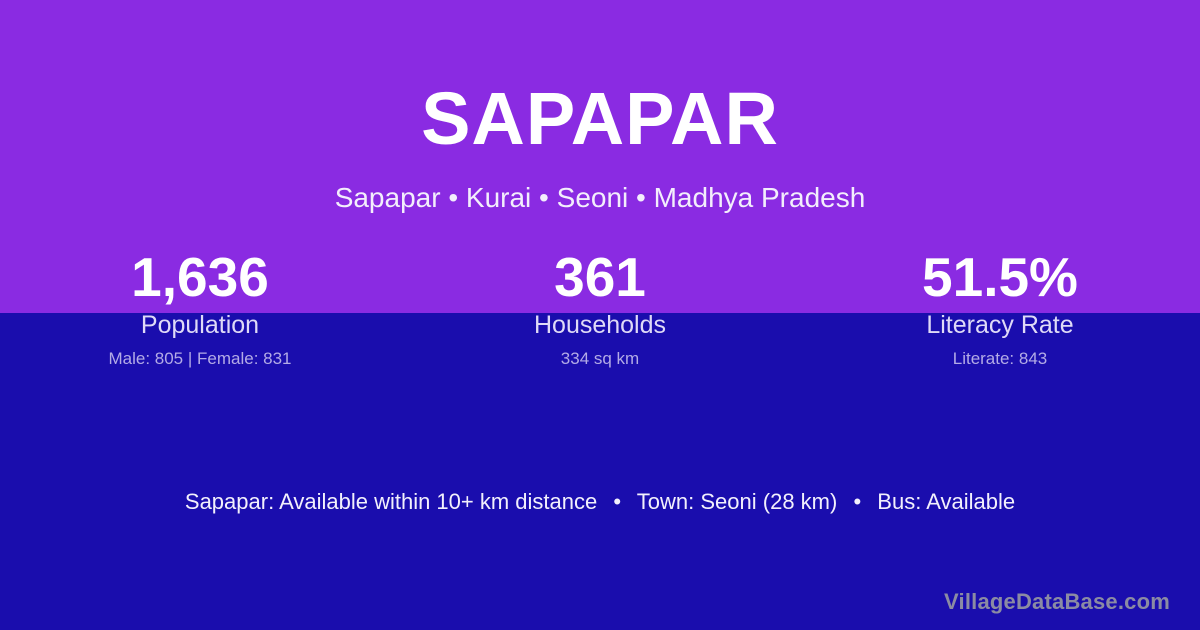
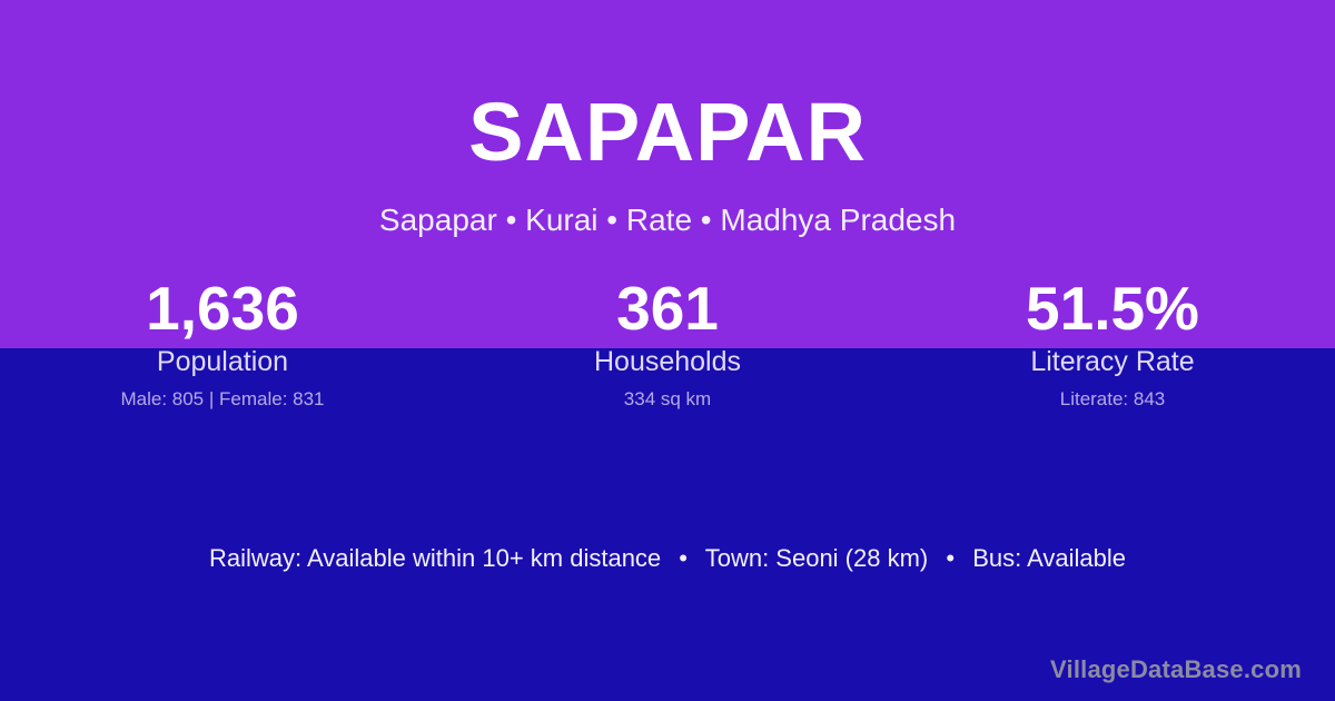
  SAPAPAR
- Sapapar • Kurai • Seoni • Madhya Pradesh
+ Sapapar • Kurai • Rate • Madhya Pradesh
  1,636
  Population
  Male: 805 | Female: 831
  361
  Households
  334 sq km
  51.5%
  Literacy Rate
  Literate: 843
- Sapapar: Available within 10+ km distance • Town: Seoni (28 km) • Bus: Available
+ Railway: Available within 10+ km distance • Town: Seoni (28 km) • Bus: Available
  VillageDataBase.com
